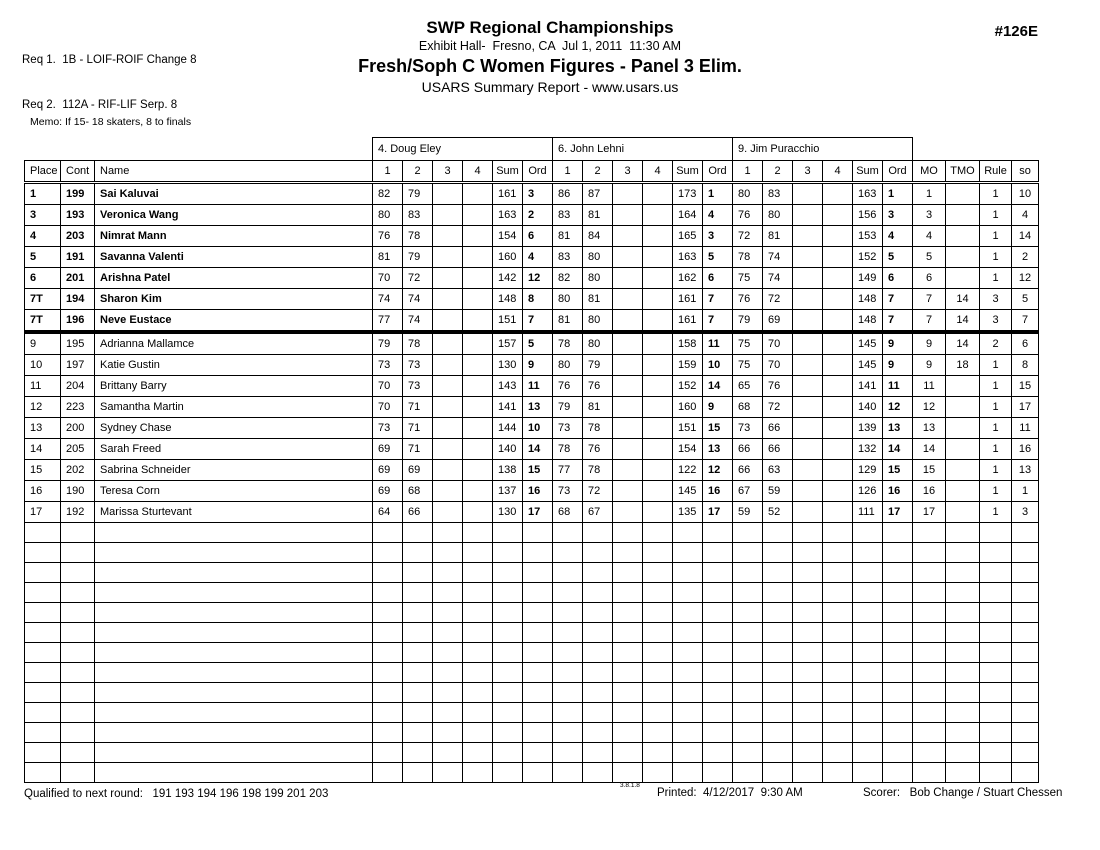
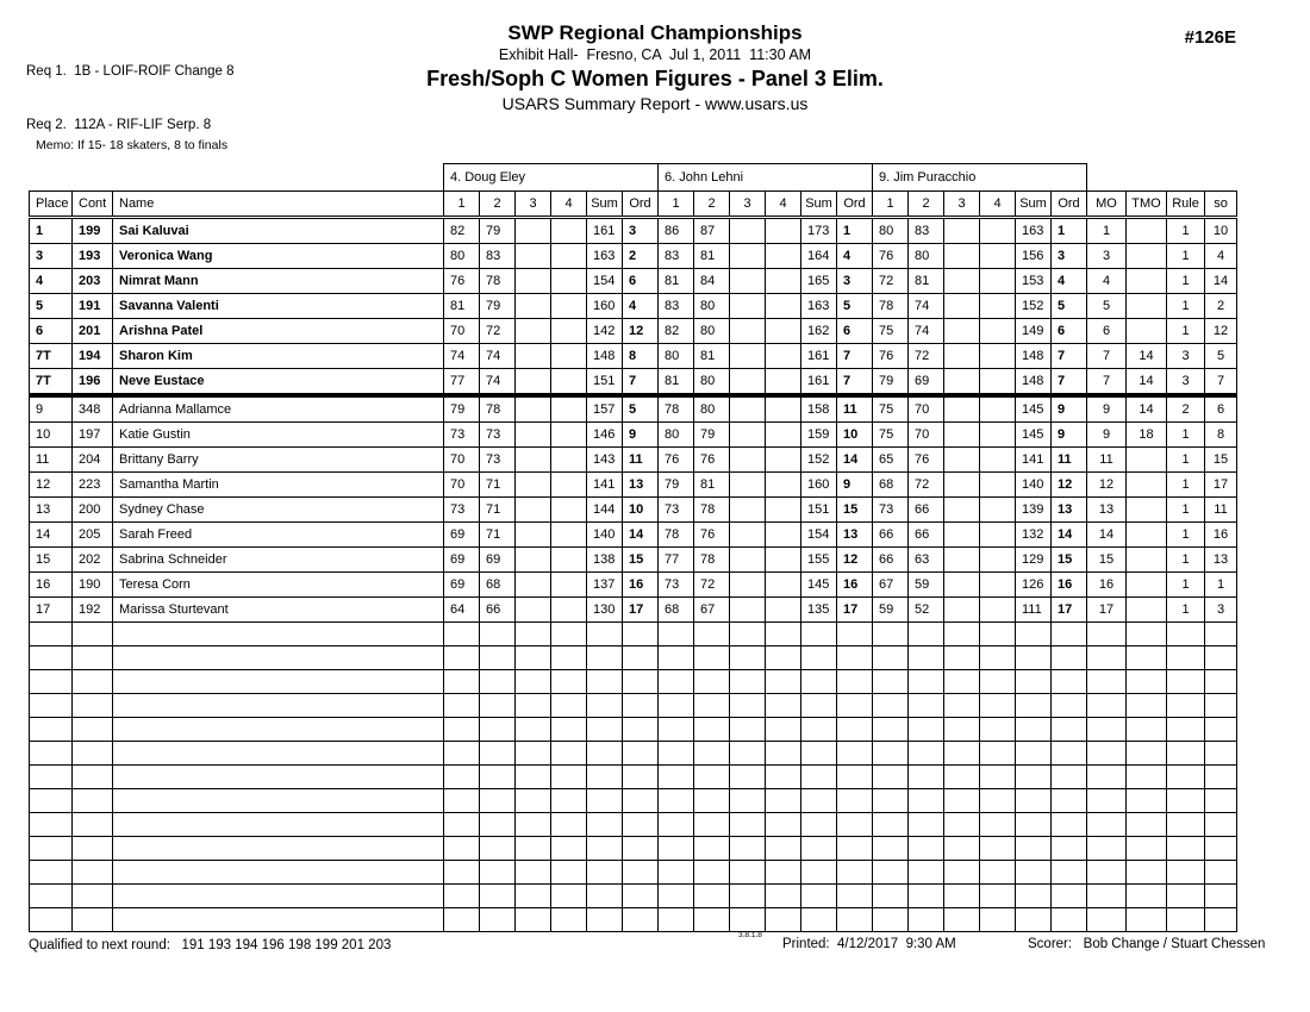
  Req 1. 1B - LOIF-ROIF Change 8
  Req 2. 112A - RIF-LIF Serp. 8
  SWP Regional Championships
  Exhibit Hall- Fresno, CA Jul 1, 2011 11:30 AM
  Fresh/Soph C Women Figures - Panel 3 Elim.
  USARS Summary Report - www.usars.us
  #126E
  Memo: If 15- 18 skaters, 8 to finals
  	4. Doug Eley	6. John Lehni	9. Jim Puracchio
  Place	Cont	Name	1	2	3	4	Sum	Ord	1	2	3	4	Sum	Ord	1	2	3	4	Sum	Ord	MO	TMO	Rule	so
  1	199	Sai Kaluvai	82	79			161	3	86	87			173	1	80	83			163	1	1		1	10
  3	193	Veronica Wang	80	83			163	2	83	81			164	4	76	80			156	3	3		1	4
  4	203	Nimrat Mann	76	78			154	6	81	84			165	3	72	81			153	4	4		1	14
  5	191	Savanna Valenti	81	79			160	4	83	80			163	5	78	74			152	5	5		1	2
  6	201	Arishna Patel	70	72			142	12	82	80			162	6	75	74			149	6	6		1	12
  7T	194	Sharon Kim	74	74			148	8	80	81			161	7	76	72			148	7	7	14	3	5
  7T	196	Neve Eustace	77	74			151	7	81	80			161	7	79	69			148	7	7	14	3	7
- 9	195	Adrianna Mallamce	79	78			157	5	78	80			158	11	75	70			145	9	9	14	2	6
+ 9	348	Adrianna Mallamce	79	78			157	5	78	80			158	11	75	70			145	9	9	14	2	6
- 10	197	Katie Gustin	73	73			130	9	80	79			159	10	75	70			145	9	9	18	1	8
+ 10	197	Katie Gustin	73	73			146	9	80	79			159	10	75	70			145	9	9	18	1	8
  11	204	Brittany Barry	70	73			143	11	76	76			152	14	65	76			141	11	11		1	15
  12	223	Samantha Martin	70	71			141	13	79	81			160	9	68	72			140	12	12		1	17
  13	200	Sydney Chase	73	71			144	10	73	78			151	15	73	66			139	13	13		1	11
  14	205	Sarah Freed	69	71			140	14	78	76			154	13	66	66			132	14	14		1	16
- 15	202	Sabrina Schneider	69	69			138	15	77	78			122	12	66	63			129	15	15		1	13
+ 15	202	Sabrina Schneider	69	69			138	15	77	78			155	12	66	63			129	15	15		1	13
  16	190	Teresa Corn	69	68			137	16	73	72			145	16	67	59			126	16	16		1	1
  17	192	Marissa Sturtevant	64	66			130	17	68	67			135	17	59	52			111	17	17		1	3
  Qualified to next round: 191 193 194 196 198 199 201 203
  Printed: 4/12/2017 9:30 AM
  Scorer: Bob Change / Stuart Chessen
